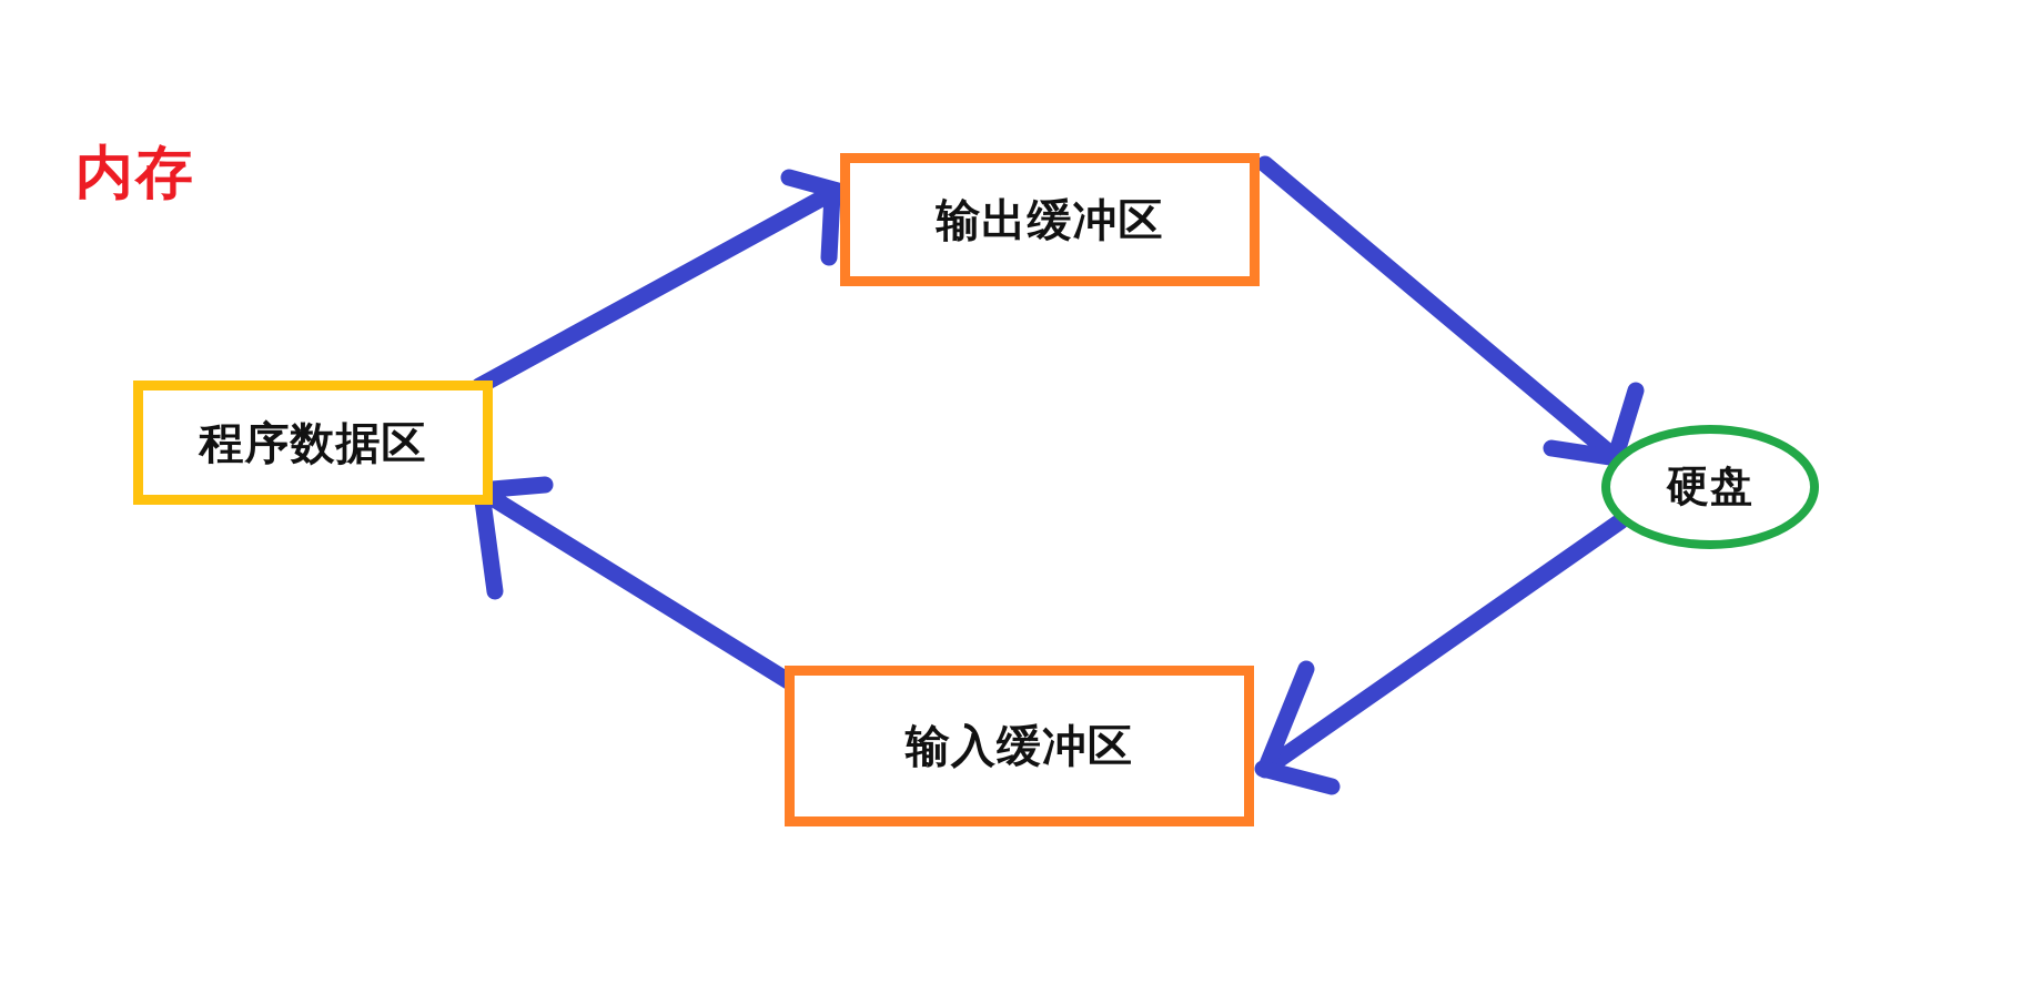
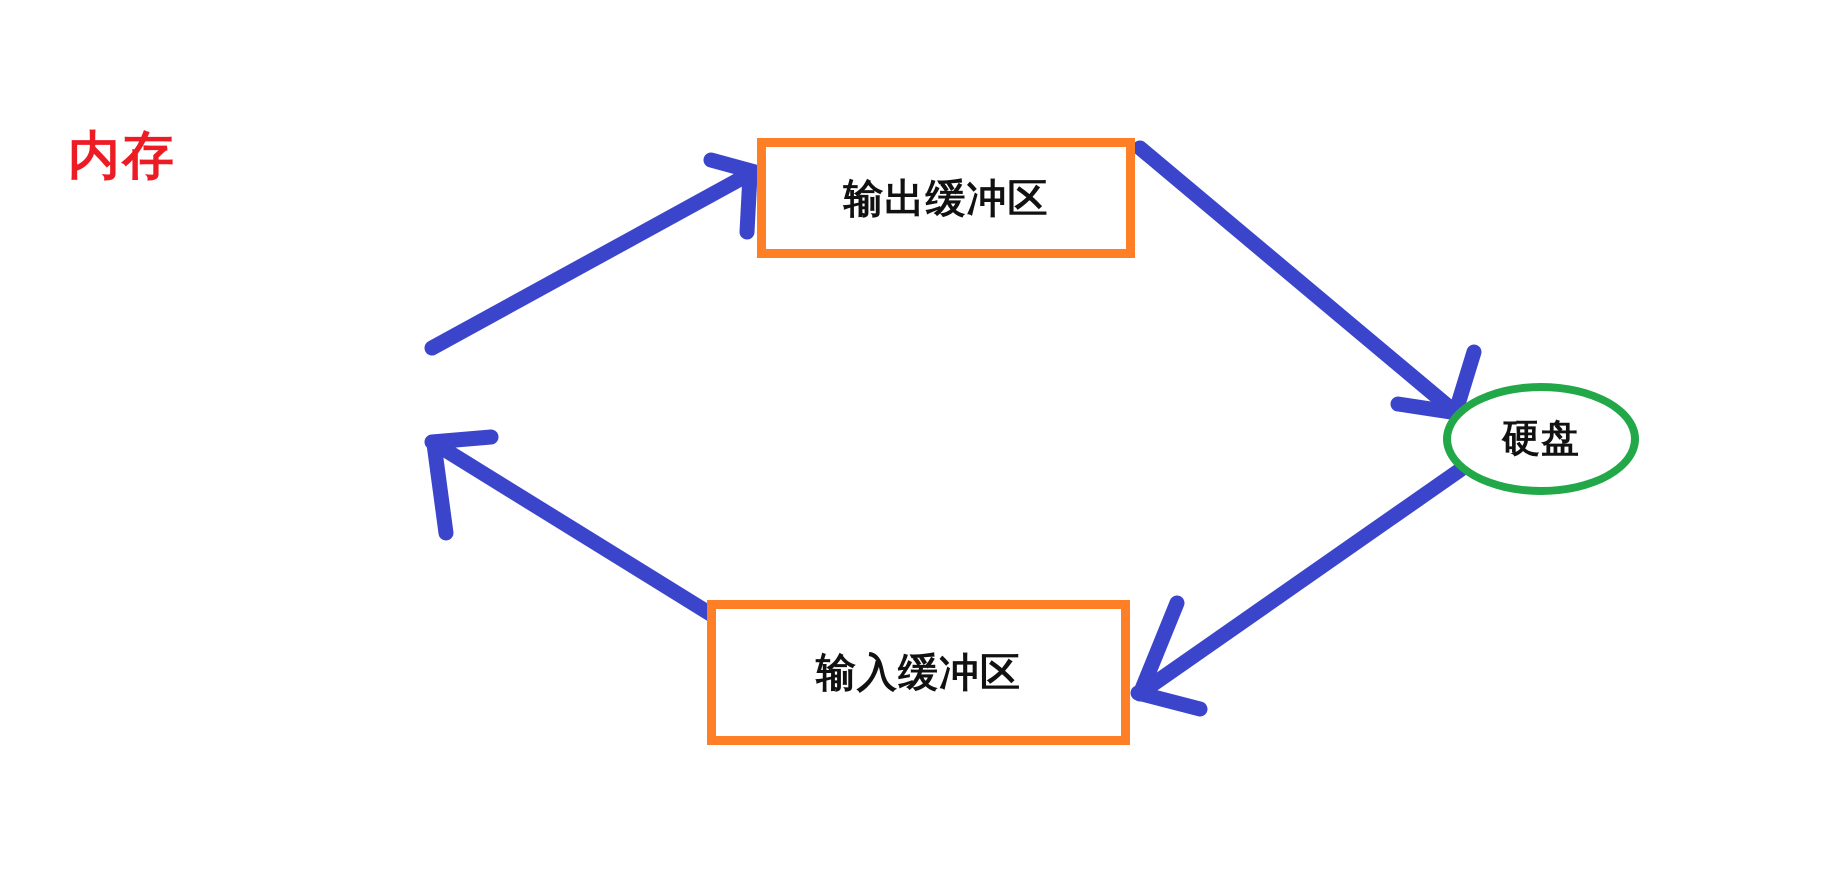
  内存
- 程序数据区
  输出缓冲区
  输入缓冲区
  硬盘
